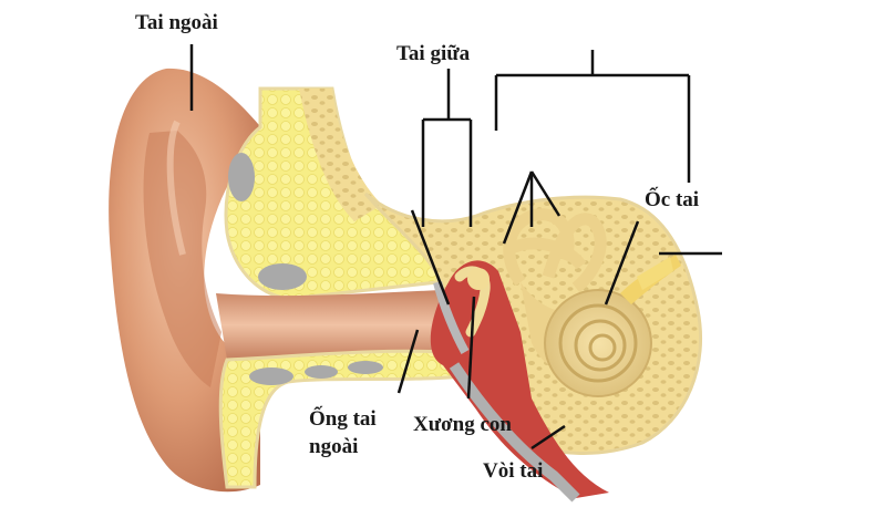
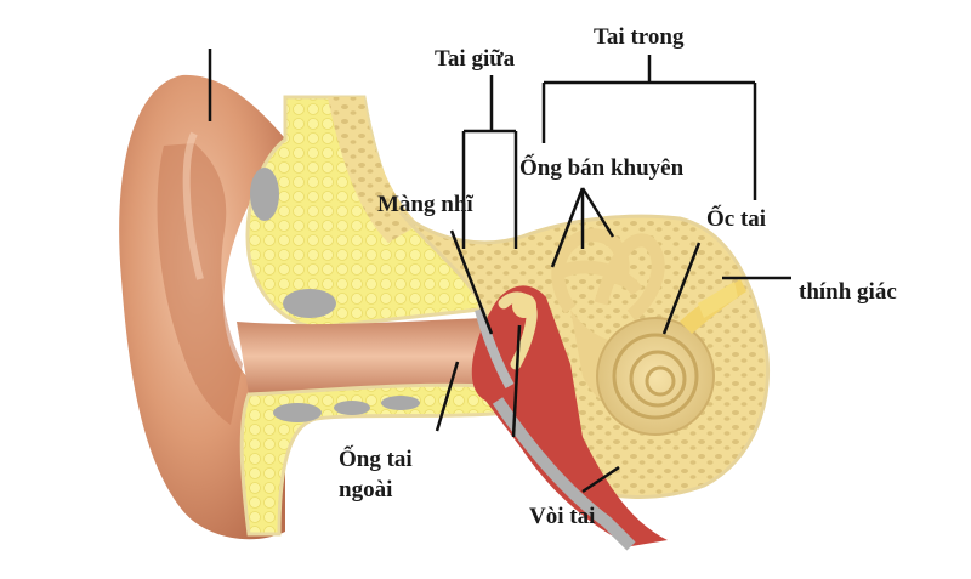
- Tai ngoài
  Tai giữa
+ Tai trong
+ Ống bán khuyên
+ Màng nhĩ
  Ốc tai
+ thính giác
  Ống tai
  ngoài
- Xương con
  Vòi tai
